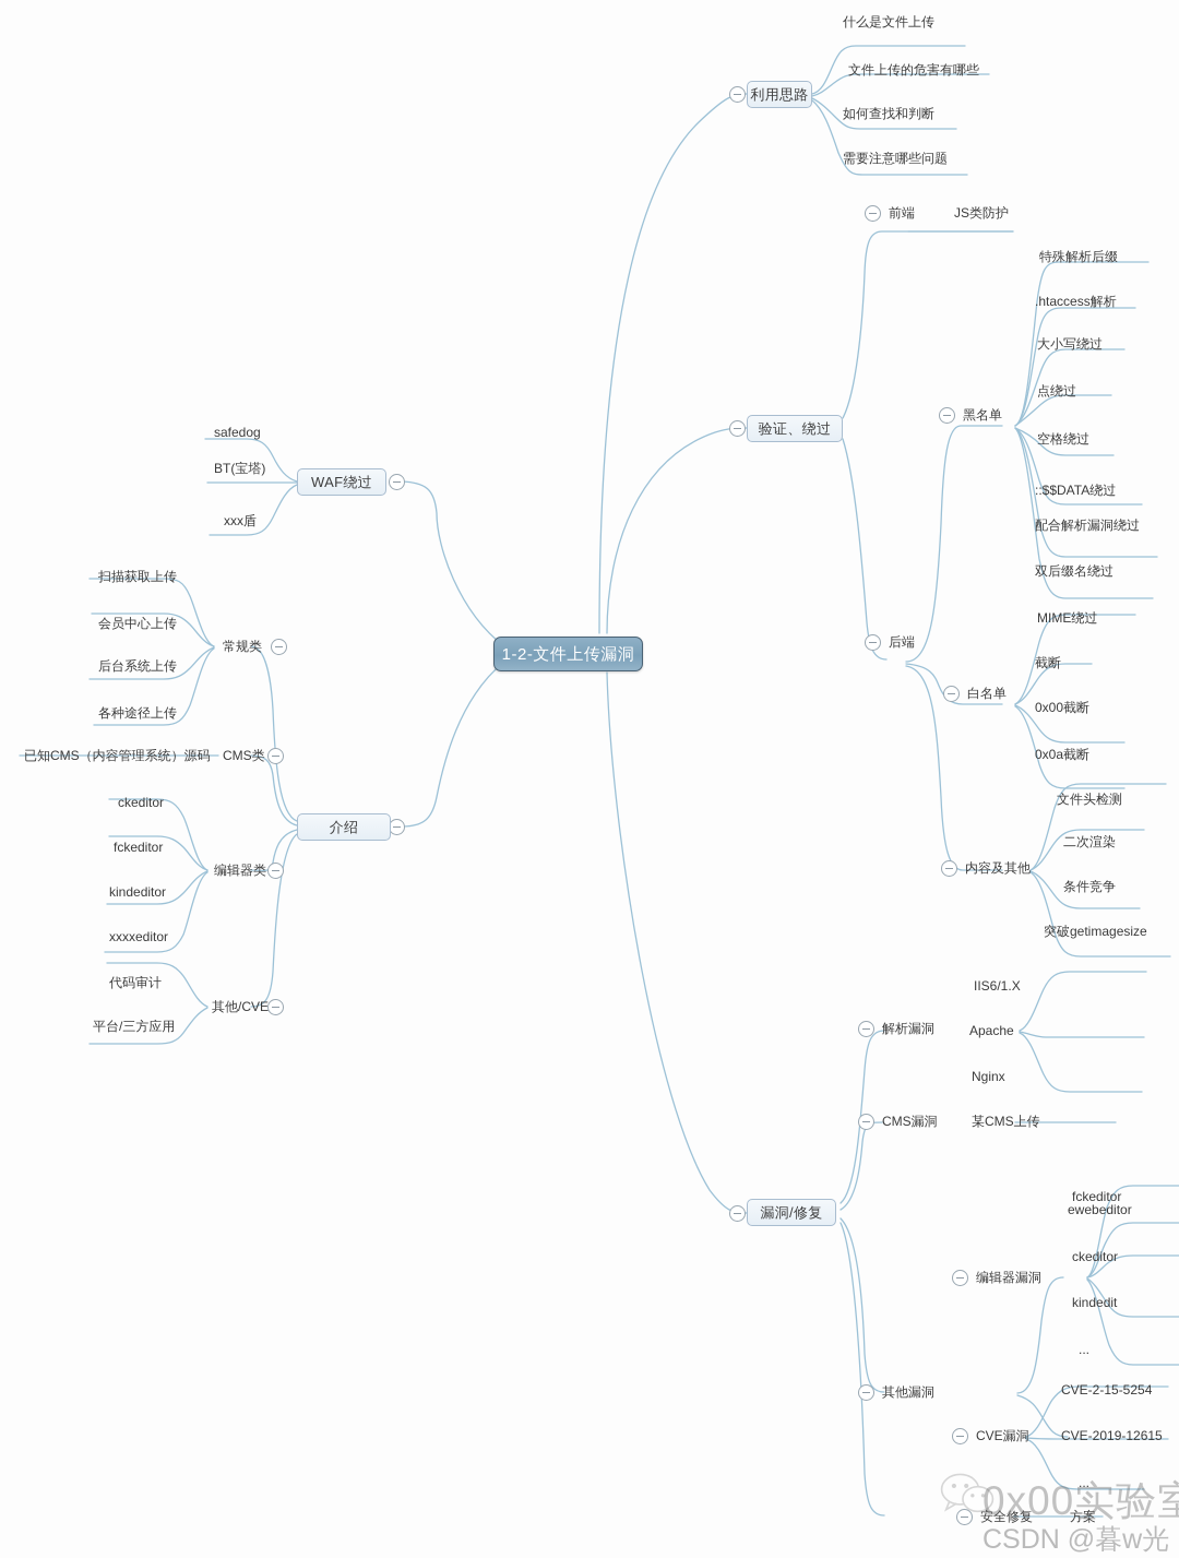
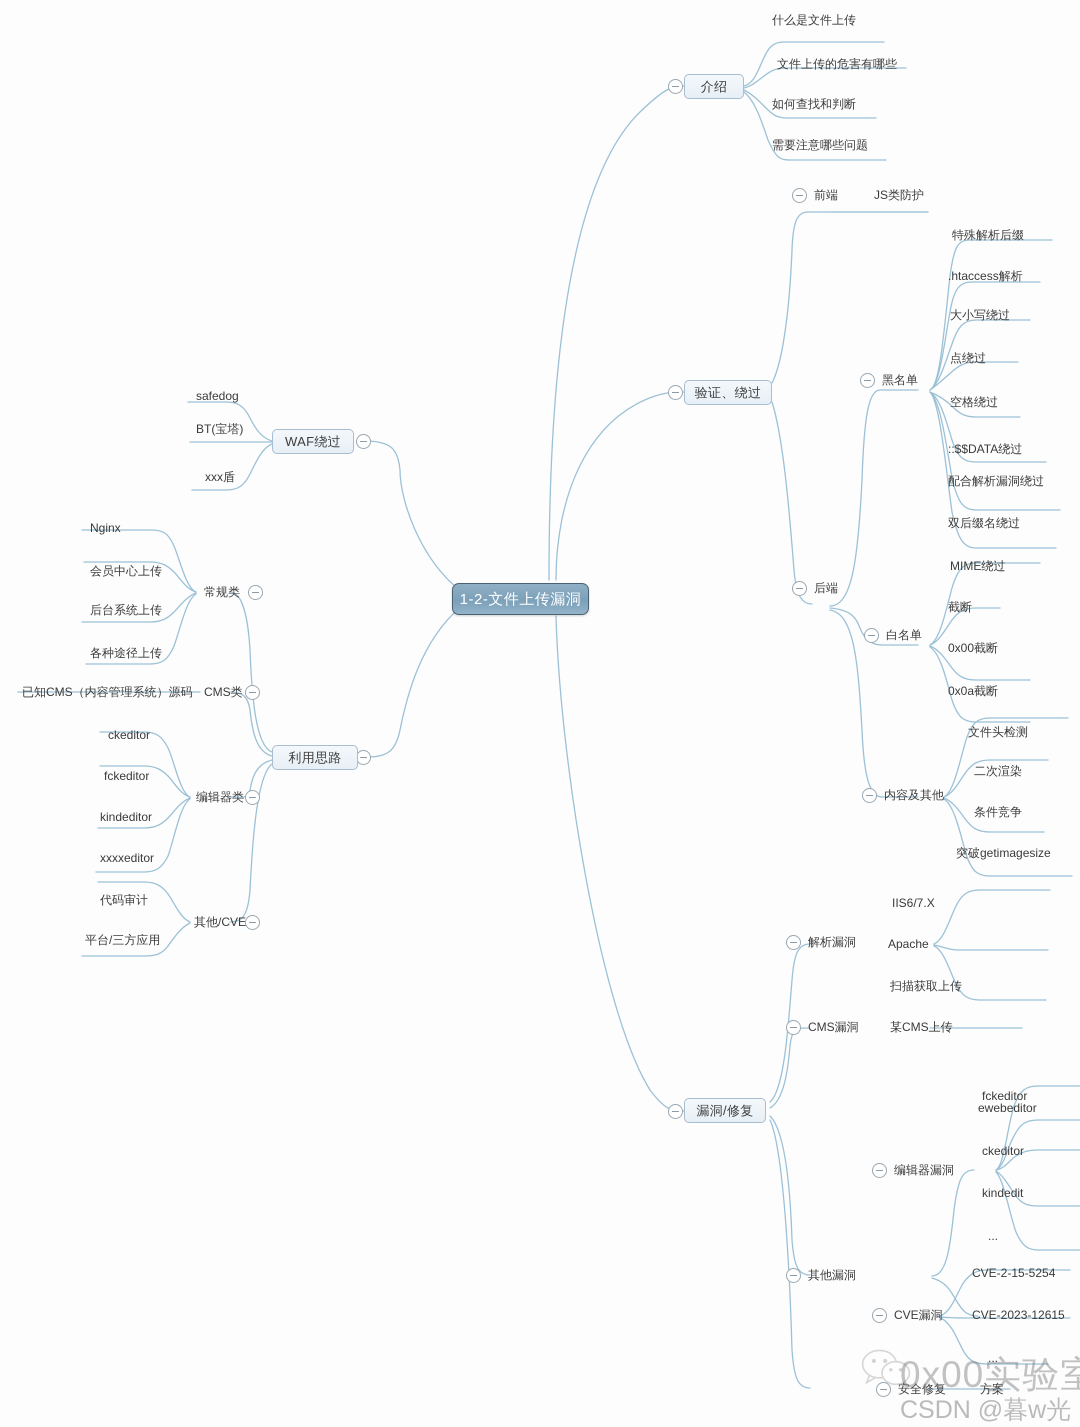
  1-2-文件上传漏洞
- 利用思路
+ 介绍
  什么是文件上传
  文件上传的危害有哪些
  如何查找和判断
  需要注意哪些问题
  验证、绕过
  前端
  JS类防护
  后端
  黑名单
  特殊解析后缀
  .htaccess解析
  大小写绕过
  点绕过
  空格绕过
  ::$$DATA绕过
  配合解析漏洞绕过
  双后缀名绕过
  白名单
  MIME绕过
  截断
  0x00截断
  0x0a截断
  内容及其他
  文件头检测
  二次渲染
  条件竞争
  突破getimagesize
  漏洞/修复
  解析漏洞
- IIS6/1.X
+ IIS6/7.X
  Apache
- Nginx
+ 扫描获取上传
  CMS漏洞
  某CMS上传
  其他漏洞
  编辑器漏洞
  fckeditor
  ewebeditor
  ckeditor
  kindedit
  ...
  CVE漏洞
  CVE-2-15-5254
- CVE-2019-12615
+ CVE-2023-12615
  ...
  安全修复
  方案
  WAF绕过
  safedog
  BT(宝塔)
  xxx盾
- 介绍
+ 利用思路
  常规类
- 扫描获取上传
+ Nginx
  会员中心上传
  后台系统上传
  各种途径上传
  CMS类
  已知CMS（内容管理系统）源码
  编辑器类
  ckeditor
  fckeditor
  kindeditor
  xxxxeditor
  其他/CVE
  代码审计
  平台/三方应用
  0x00实验室
  CSDN @暮w光
